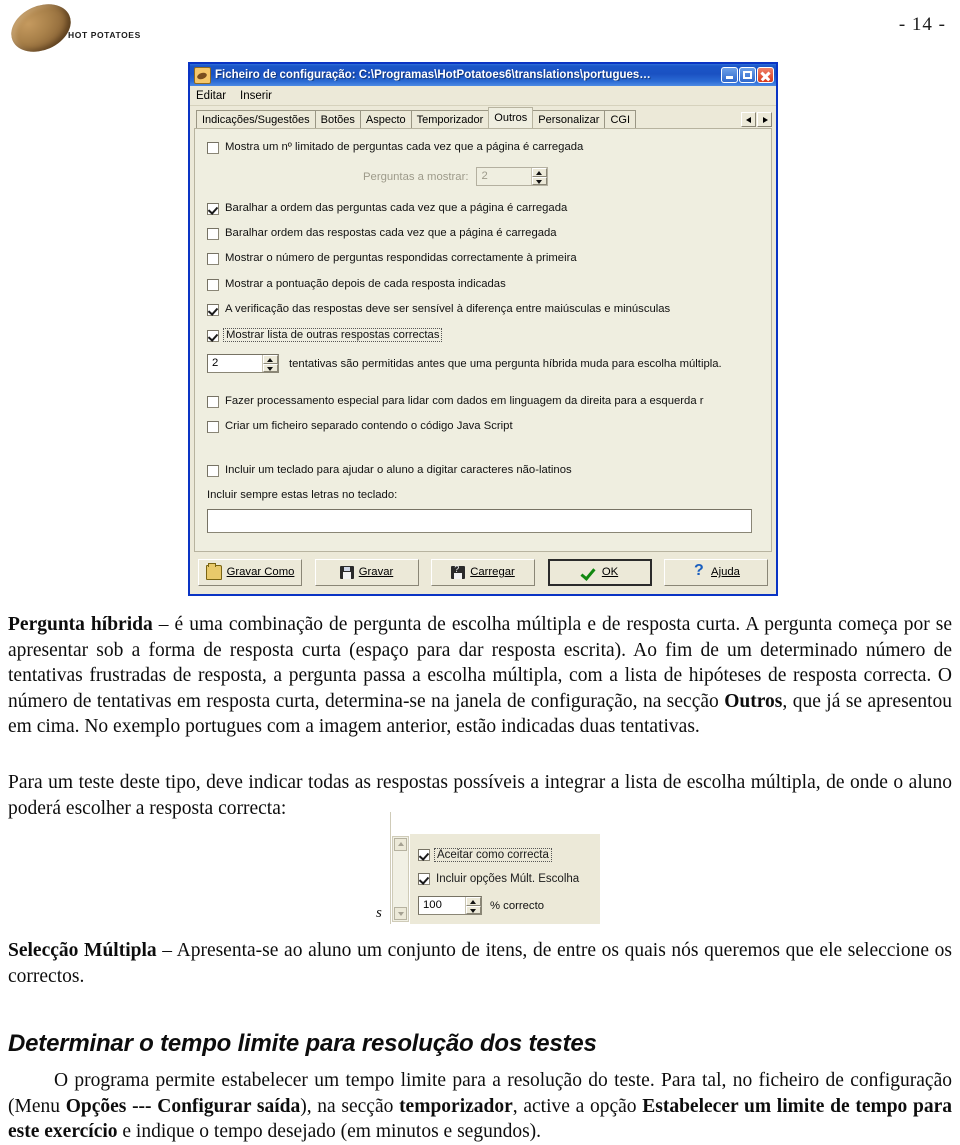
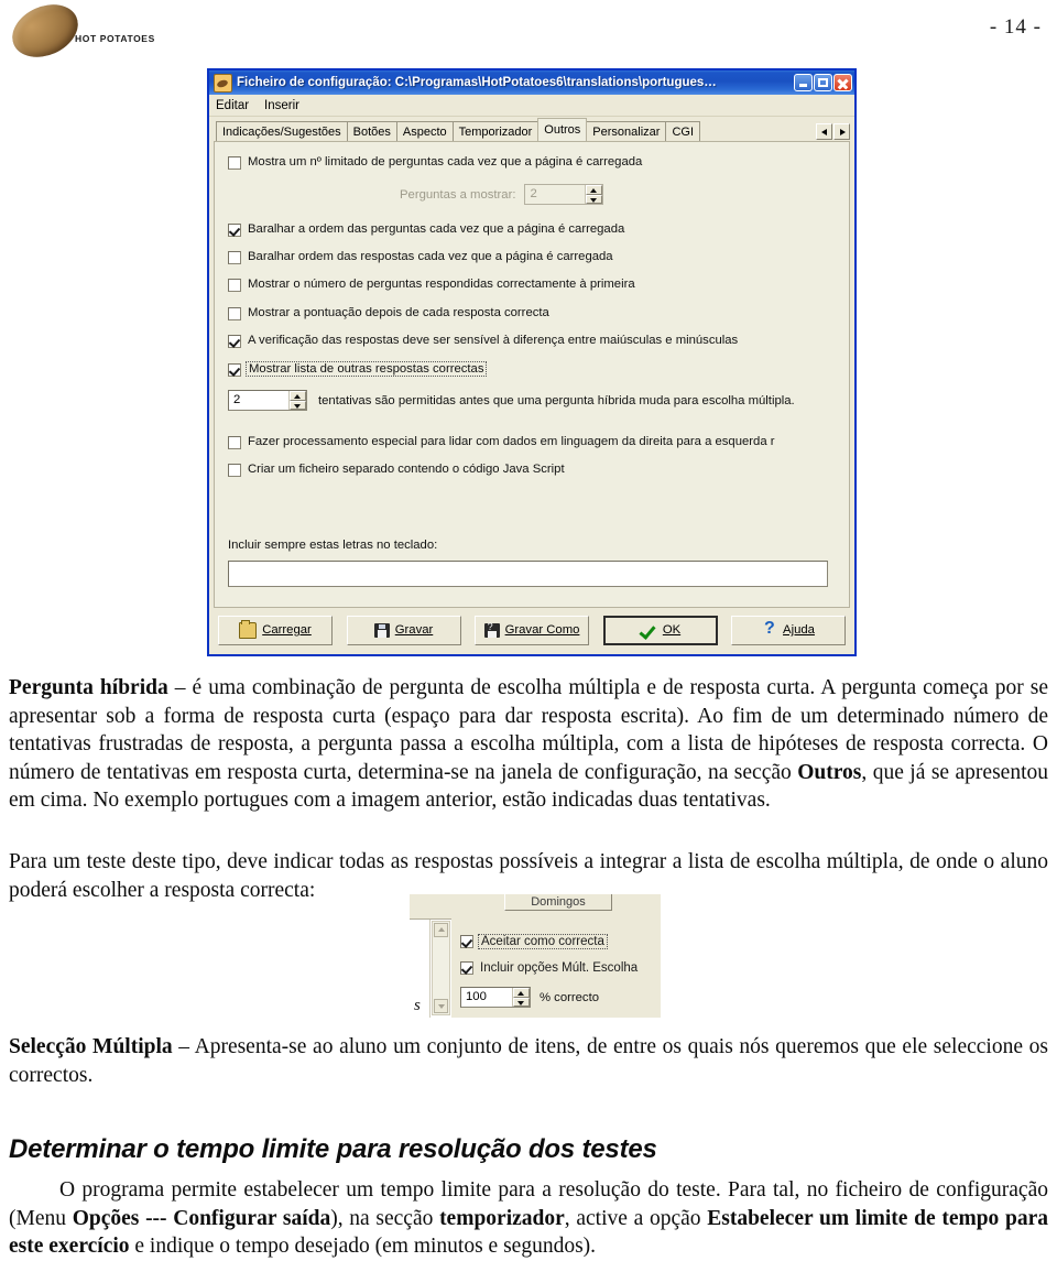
  HOT POTATOES
  - 14 -
  Ficheiro de configuração: C:\Programas\HotPotatoes6\translations\portugues…
  Editar
  Inserir
  Indicações/Sugestões
  Botões
  Aspecto
  Temporizador
  Outros
  Personalizar
  CGI
  Mostra um nº limitado de perguntas cada vez que a página é carregada
  Perguntas a mostrar:
  2
  Baralhar a ordem das perguntas cada vez que a página é carregada
  Baralhar ordem das respostas cada vez que a página é carregada
  Mostrar o número de perguntas respondidas correctamente à primeira
- Mostrar a pontuação depois de cada resposta indicadas
+ Mostrar a pontuação depois de cada resposta correcta
  A verificação das respostas deve ser sensível à diferença entre maiúsculas e minúsculas
  Mostrar lista de outras respostas correctas
  2
  tentativas são permitidas antes que uma pergunta híbrida muda para escolha múltipla.
  Fazer processamento especial para lidar com dados em linguagem da direita para a esquerda r
  Criar um ficheiro separado contendo o código Java Script
- Incluir um teclado para ajudar o aluno a digitar caracteres não-latinos
  Incluir sempre estas letras no teclado:
- Gravar Como
+ Carregar
  Gravar
- Carregar
+ Gravar Como
  OK
  Ajuda
  Pergunta híbrida – é uma combinação de pergunta de escolha múltipla e de resposta curta. A pergunta começa por se apresentar sob a forma de resposta curta (espaço para dar resposta escrita). Ao fim de um determinado número de tentativas frustradas de resposta, a pergunta passa a escolha múltipla, com a lista de hipóteses de resposta correcta. O número de tentativas em resposta curta, determina-se na janela de configuração, na secção Outros, que já se apresentou em cima. No exemplo portugues com a imagem anterior, estão indicadas duas tentativas.
  Para um teste deste tipo, deve indicar todas as respostas possíveis a integrar a lista de escolha múltipla, de onde o aluno poderá escolher a resposta correcta:
+ Domingos
  Aceitar como correcta
  Incluir opções Múlt. Escolha
  100
  % correcto
  s
  Selecção Múltipla – Apresenta-se ao aluno um conjunto de itens, de entre os quais nós queremos que ele seleccione os correctos.
  Determinar o tempo limite para resolução dos testes
  O programa permite estabelecer um tempo limite para a resolução do teste. Para tal, no ficheiro de configuração (Menu Opções --- Configurar saída), na secção temporizador, active a opção Estabelecer um limite de tempo para este exercício e indique o tempo desejado (em minutos e segundos).
